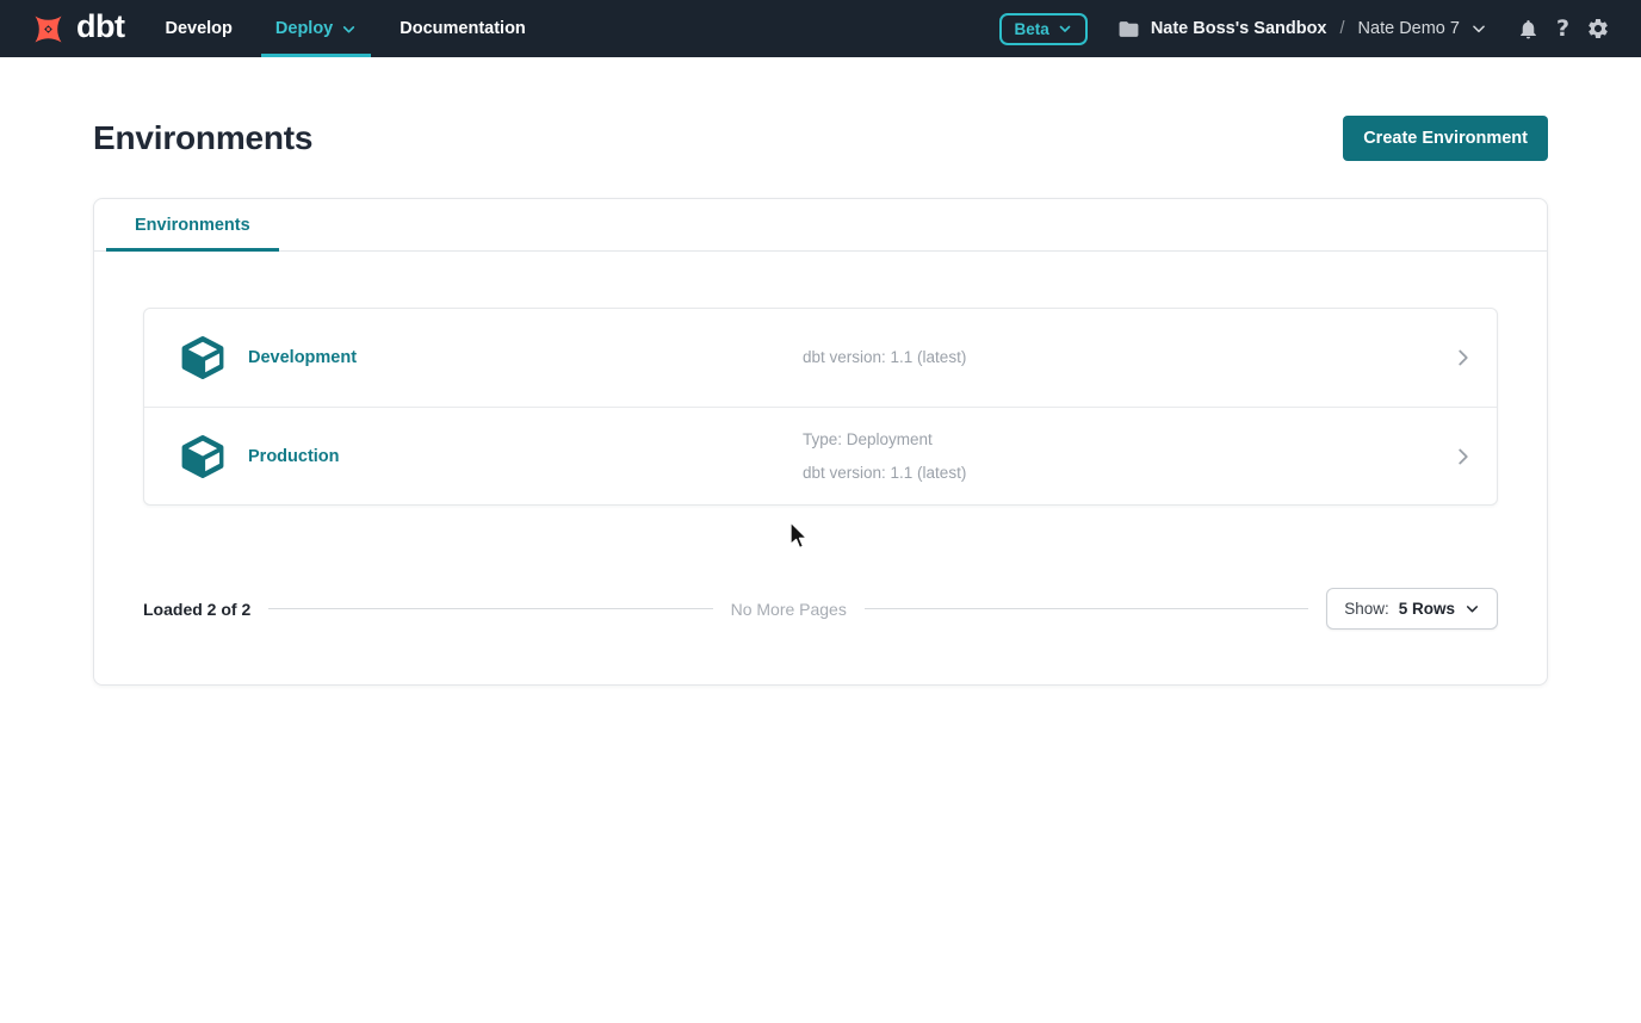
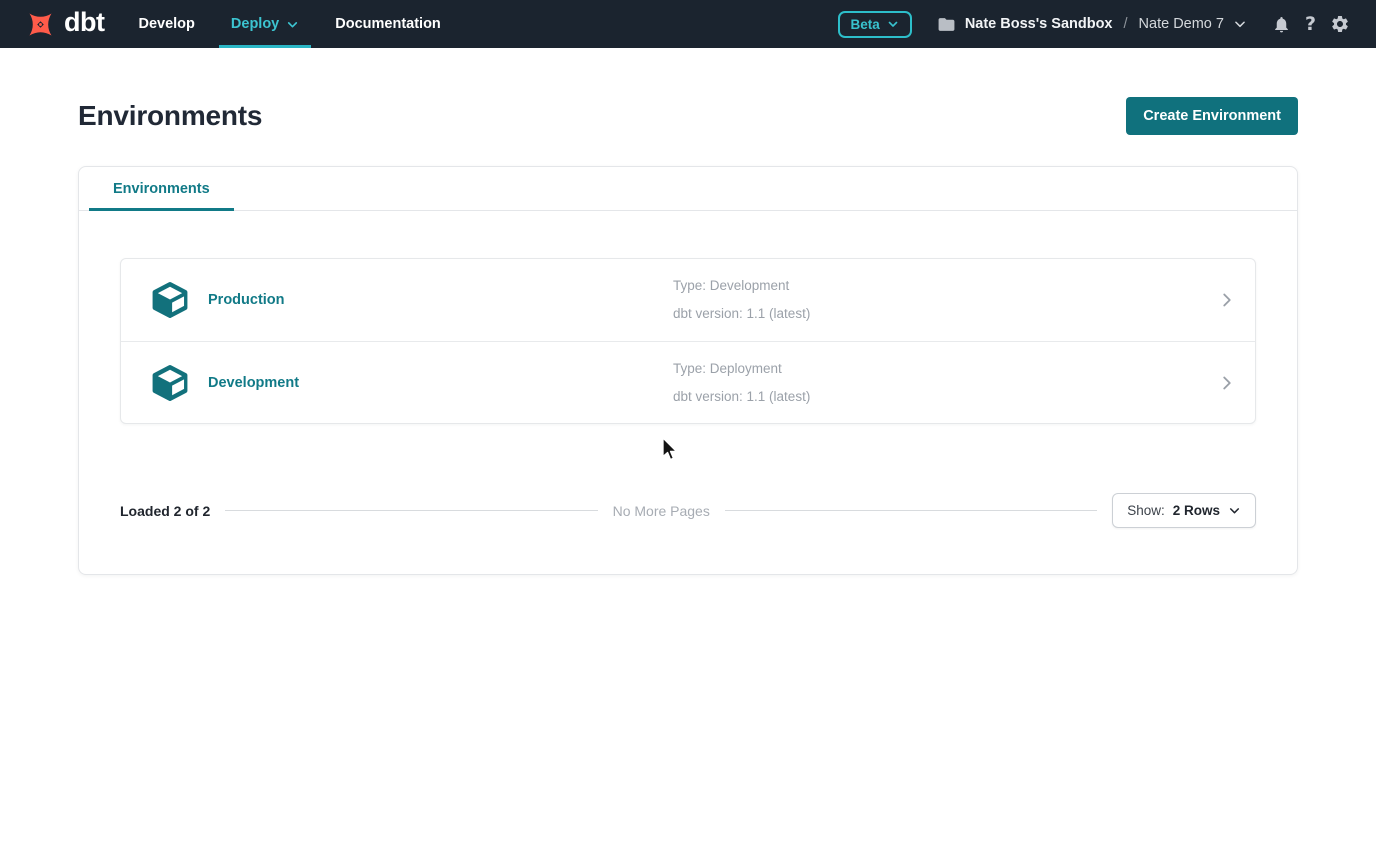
  dbt
  Develop
  Deploy
  Documentation
  Beta
  Nate Boss's Sandbox
  /
  Nate Demo 7
  ?
  Environments
  Create Environment
  Environments
- Development
+ Production
+ Type: Development
  dbt version: 1.1 (latest)
- Production
+ Development
  Type: Deployment
  dbt version: 1.1 (latest)
  Loaded 2 of 2
  No More Pages
  Show:
- 5 Rows
+ 2 Rows
